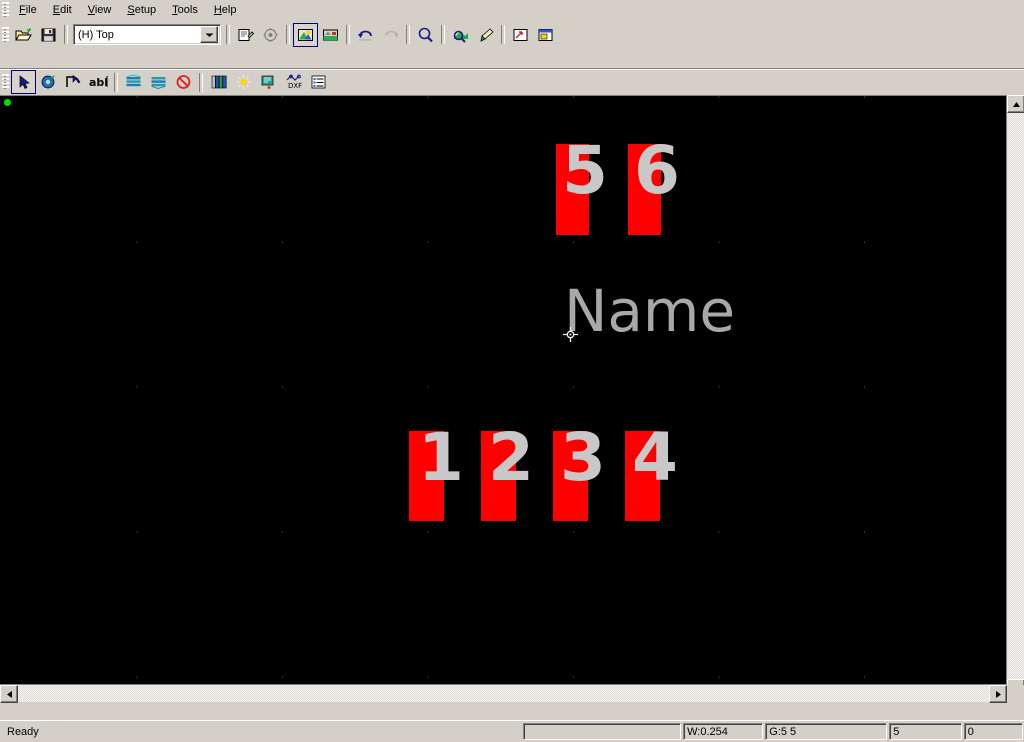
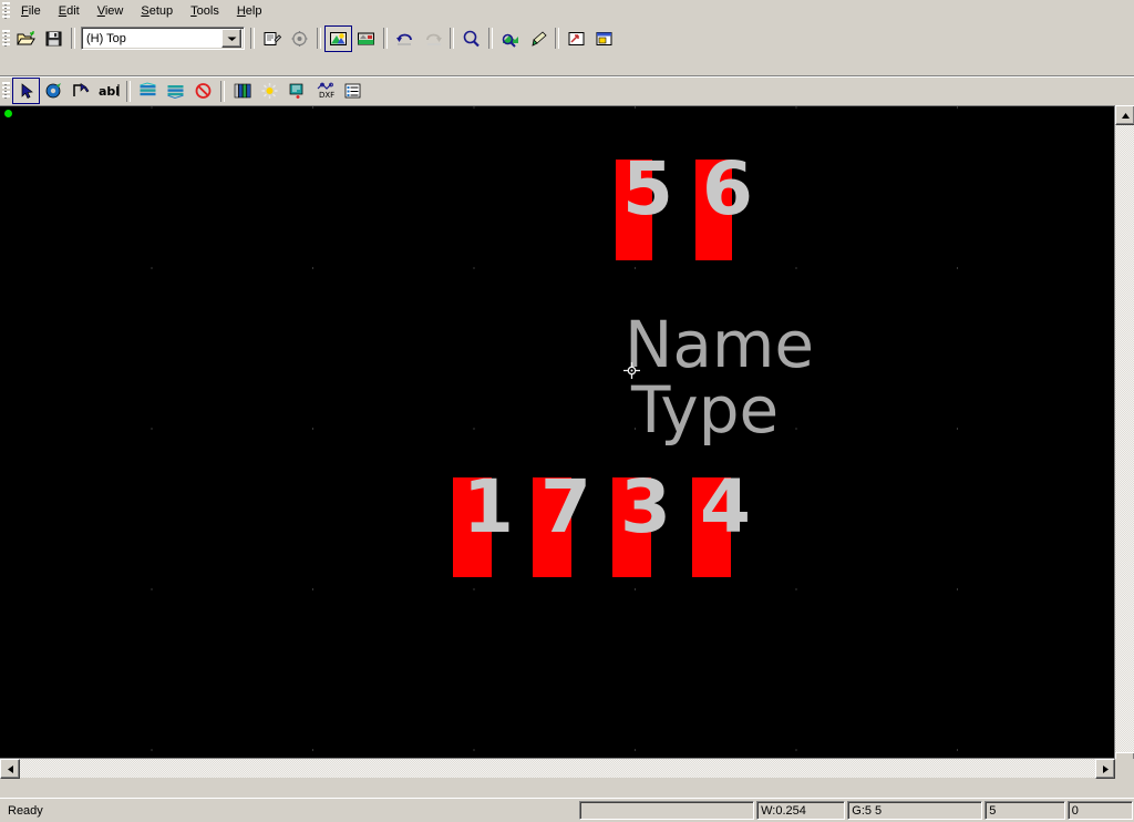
  File
  Edit
  View
  Setup
  Tools
  Help
  (H) Top
  abl
  DXF
  5
  6
  1
- 2
+ 7
  3
  4
  Name
+ Type
  Ready
  W:0.254
  G:5 5
  5
  0
